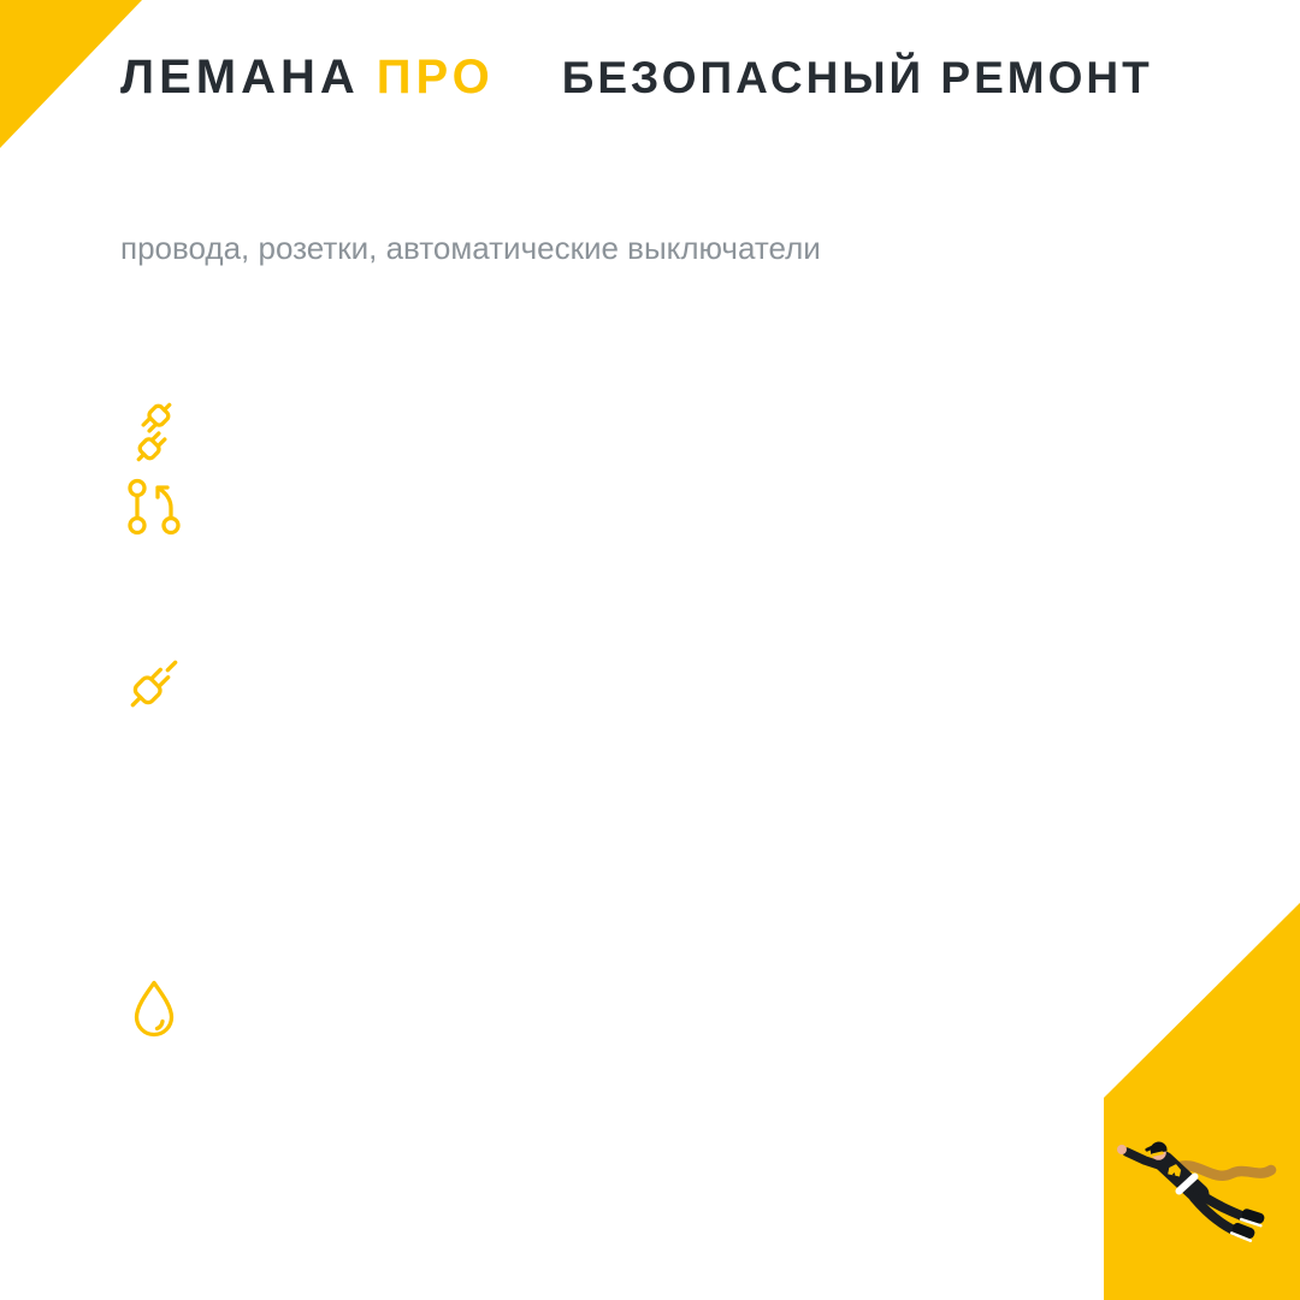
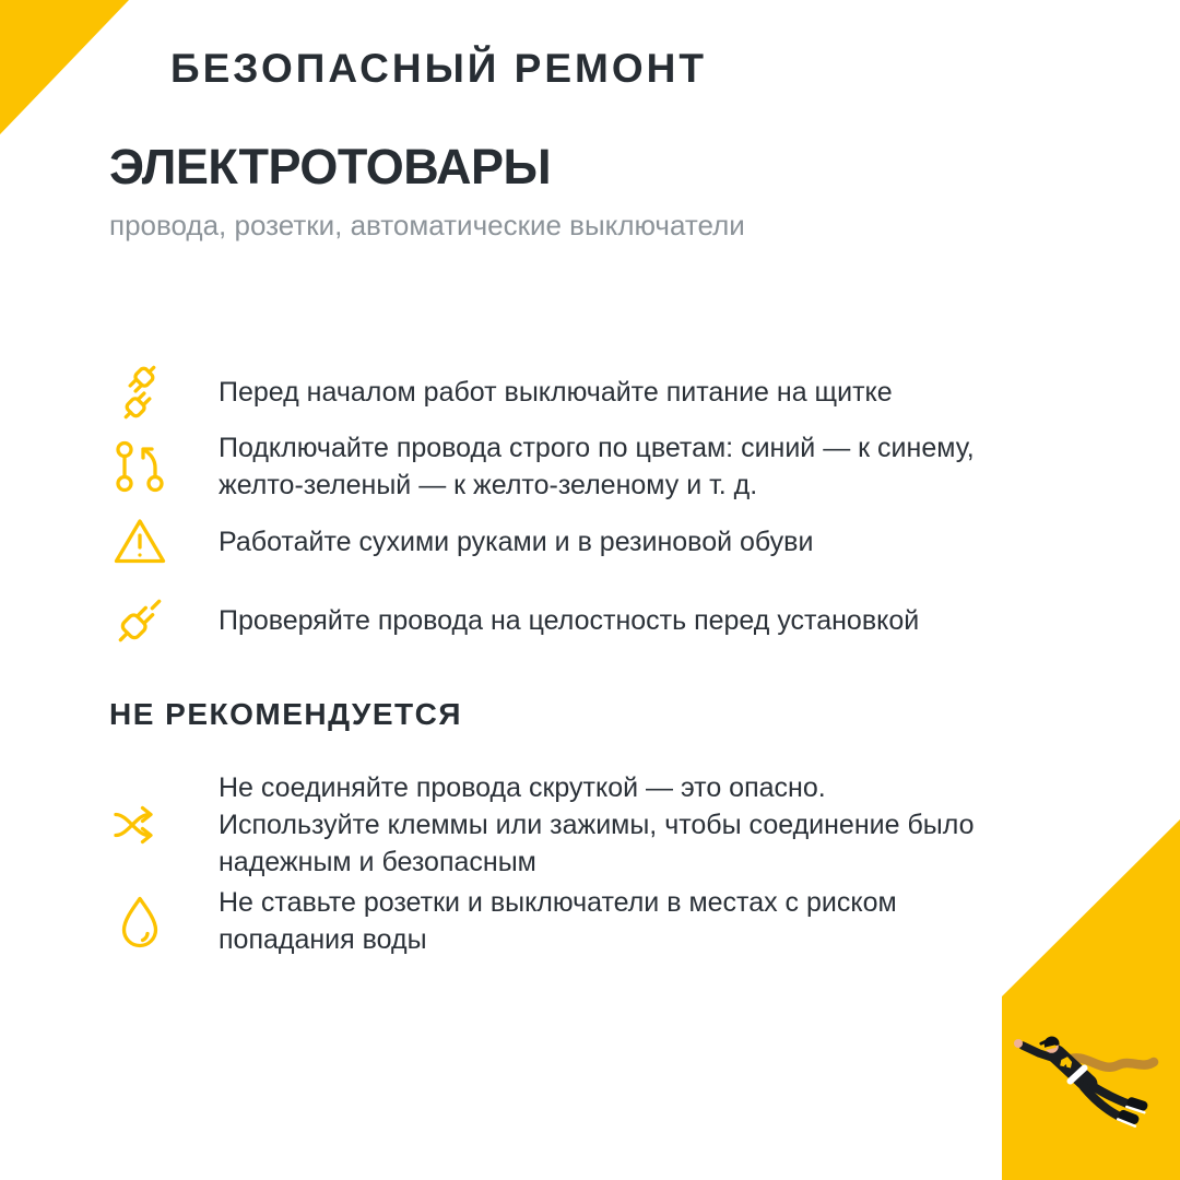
- ЛЕМАНА
- ПРО
  БЕЗОПАСНЫЙ РЕМОНТ
+ ЭЛЕКТРОТОВАРЫ
  провода, розетки, автоматические выключатели
+ Перед началом работ выключайте питание на щитке
+ Подключайте провода строго по цветам: синий — к синему,
+ желто-зеленый — к желто-зеленому и т. д.
+ Работайте сухими руками и в резиновой обуви
+ Проверяйте провода на целостность перед установкой
+ НЕ РЕКОМЕНДУЕТСЯ
+ Не соединяйте провода скруткой — это опасно.
+ Используйте клеммы или зажимы, чтобы соединение было
+ надежным и безопасным
+ Не ставьте розетки и выключатели в местах с риском
+ попадания воды
